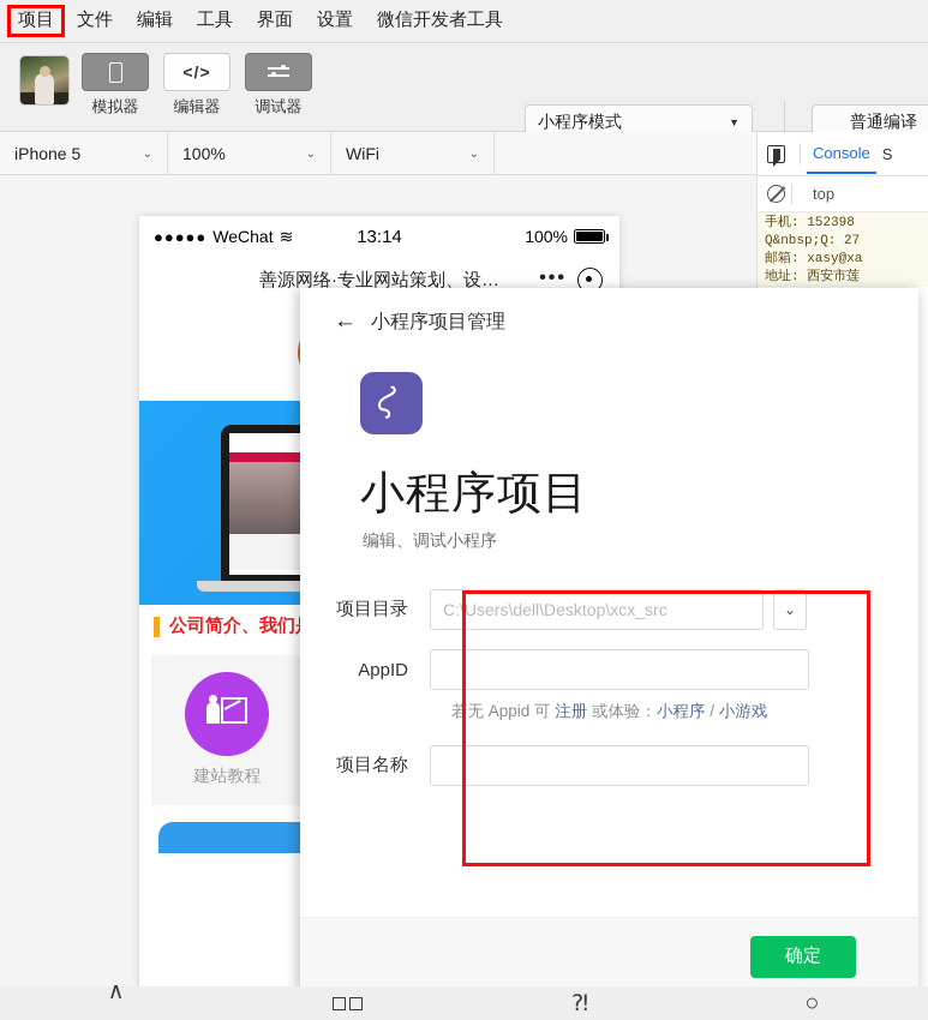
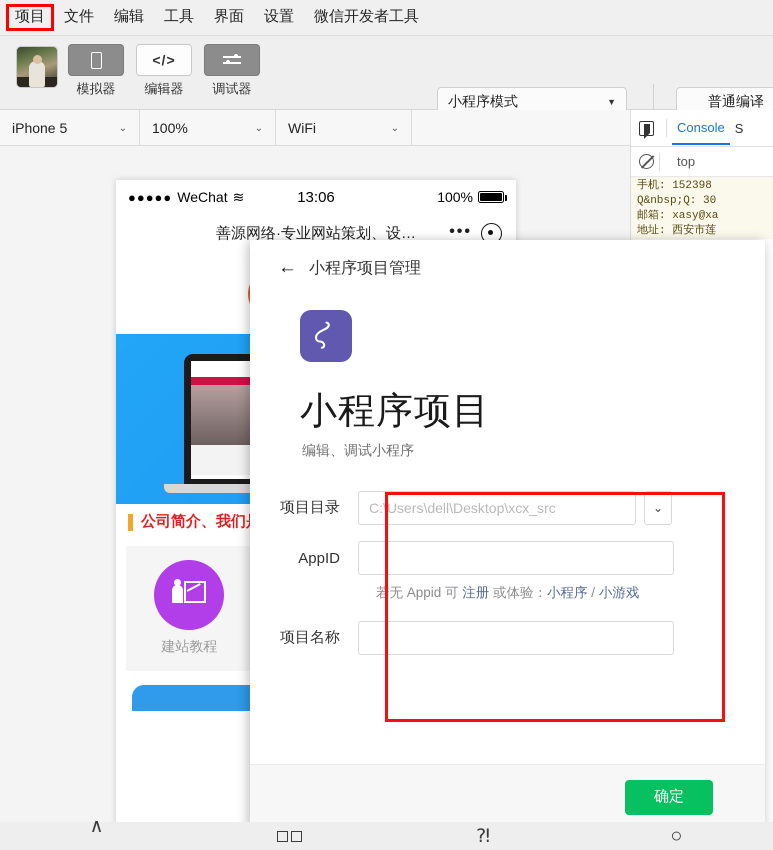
  项目
  文件
  编辑
  工具
  界面
  设置
  微信开发者工具
  模拟器
  </>
  编辑器
  调试器
  小程序模式
  ▼
  普通编译
  iPhone 5
  ⌄
  100%
  ⌄
  WiFi
  ⌄
  ●●●●●
  WeChat
  ≋
- 13:14
+ 13:06
  100%
  善源网络·专业网站策划、设…
  •••
  公司简介、我们
  建站教程
  Console
  S
  top
  手机: 152398
- Q&nbsp;Q: 27
+ Q&nbsp;Q: 30
  邮箱: xasy@xa
  地址: 西安市莲
  ←
  小程序项目管理
  小程序项目
  编辑、调试小程序
  项目目录
  C:\Users\dell\Desktop\xcx_src
  ⌄
  AppID
  若无 Appid 可 注册 或体验：小程序 / 小游戏
  项目名称
  确定
  ⁈
  ○
